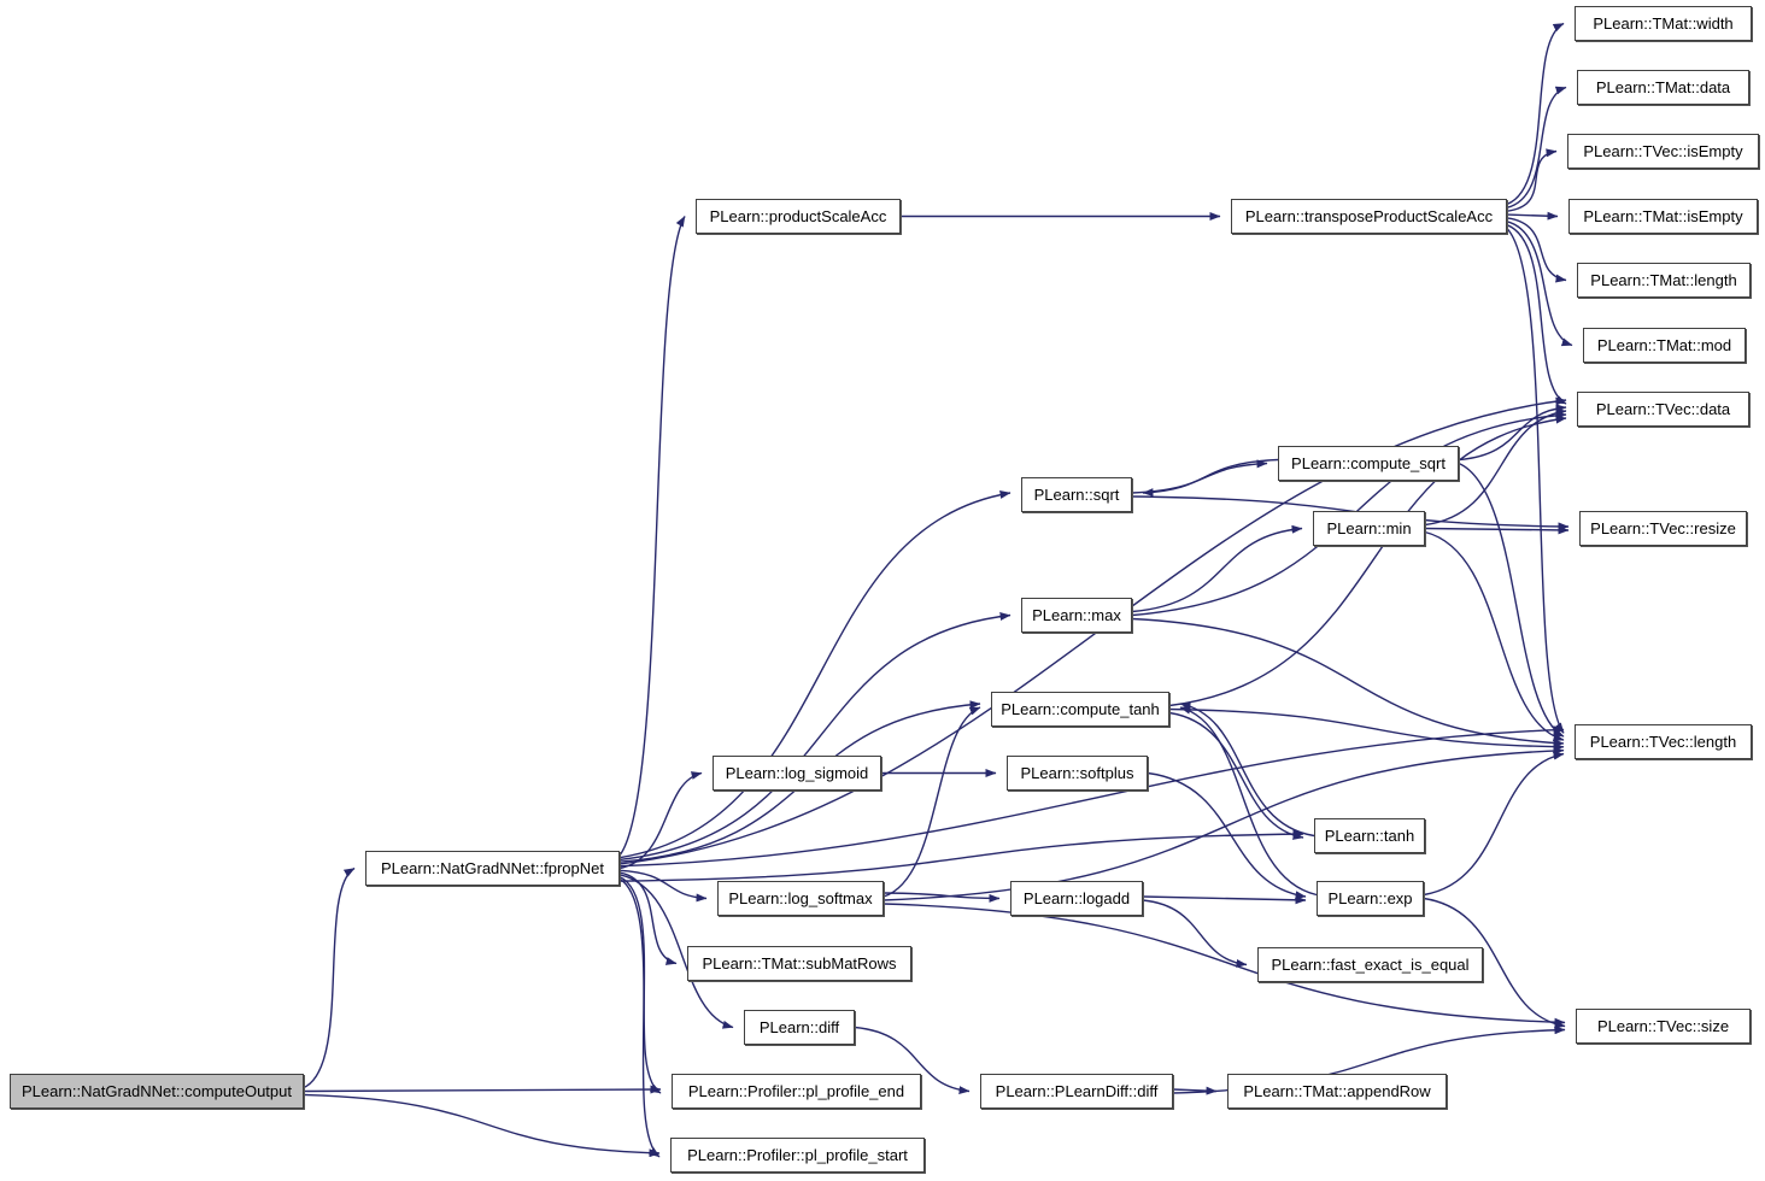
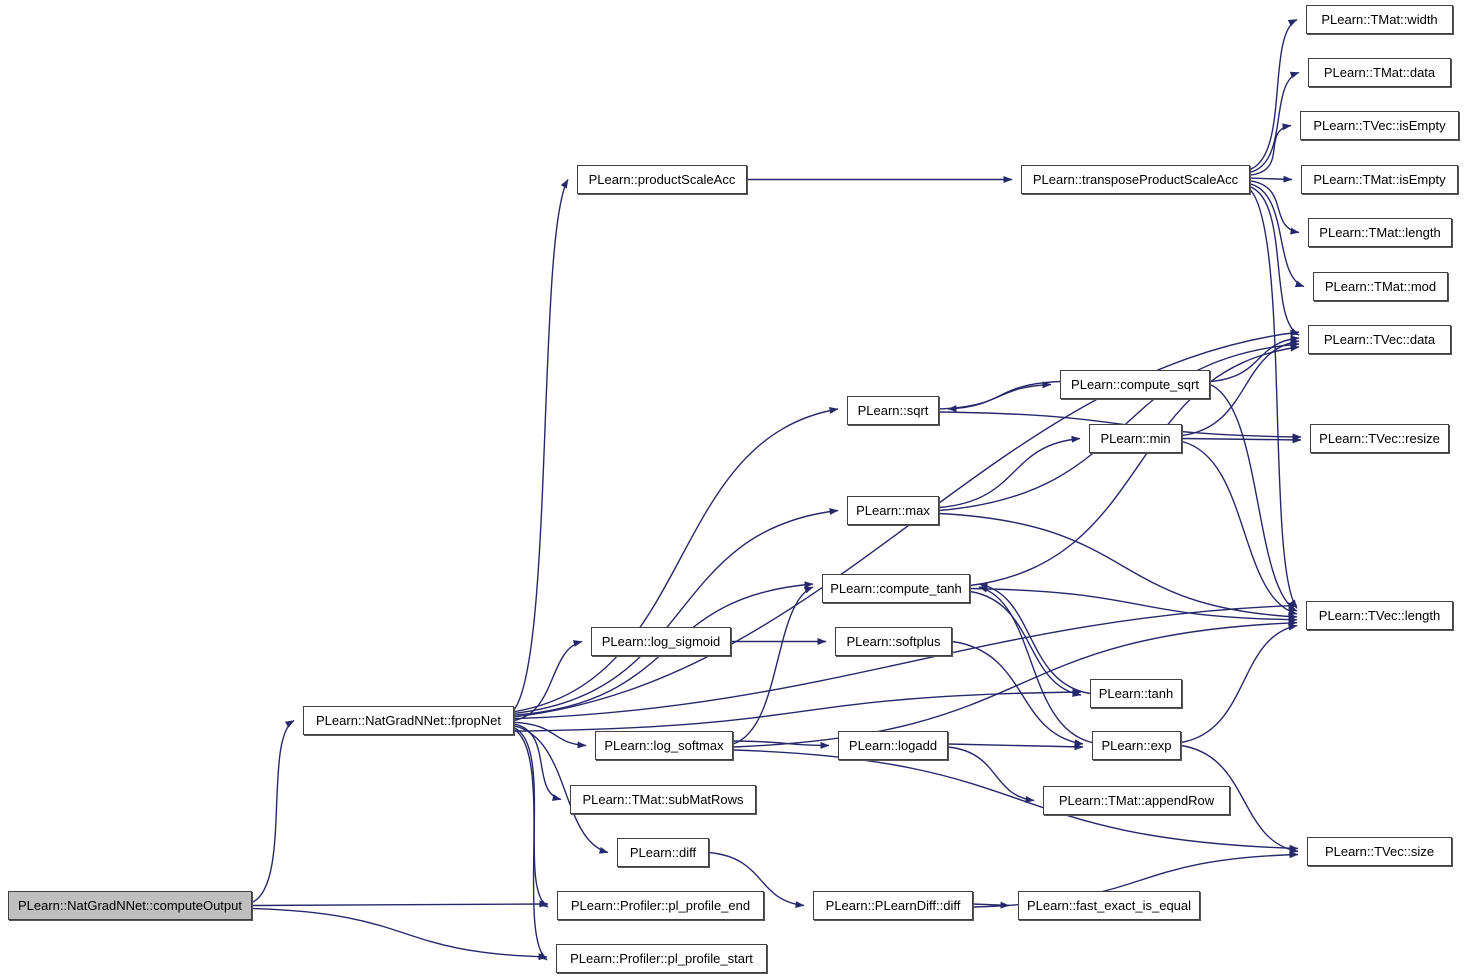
  PLearn::NatGradNNet::computeOutput
  PLearn::NatGradNNet::fpropNet
  PLearn::productScaleAcc
  PLearn::transposeProductScaleAcc
  PLearn::TMat::width
  PLearn::TMat::data
  PLearn::TVec::isEmpty
  PLearn::TMat::isEmpty
  PLearn::TMat::length
  PLearn::TMat::mod
  PLearn::TVec::data
  PLearn::TVec::resize
  PLearn::TVec::length
  PLearn::TVec::size
  PLearn::compute_sqrt
  PLearn::min
  PLearn::sqrt
  PLearn::max
  PLearn::compute_tanh
  PLearn::log_sigmoid
  PLearn::softplus
  PLearn::tanh
  PLearn::log_softmax
  PLearn::logadd
  PLearn::exp
  PLearn::TMat::subMatRows
- PLearn::fast_exact_is_equal
+ PLearn::TMat::appendRow
  PLearn::diff
  PLearn::PLearnDiff::diff
- PLearn::TMat::appendRow
+ PLearn::fast_exact_is_equal
  PLearn::Profiler::pl_profile_end
  PLearn::Profiler::pl_profile_start
